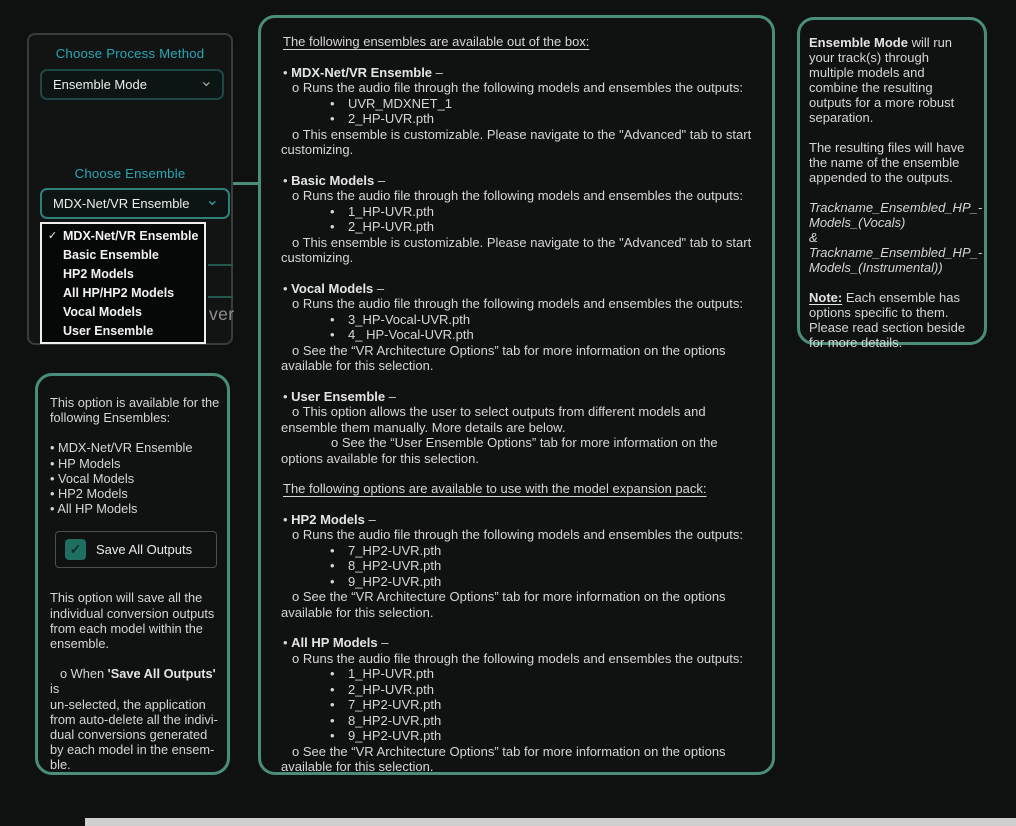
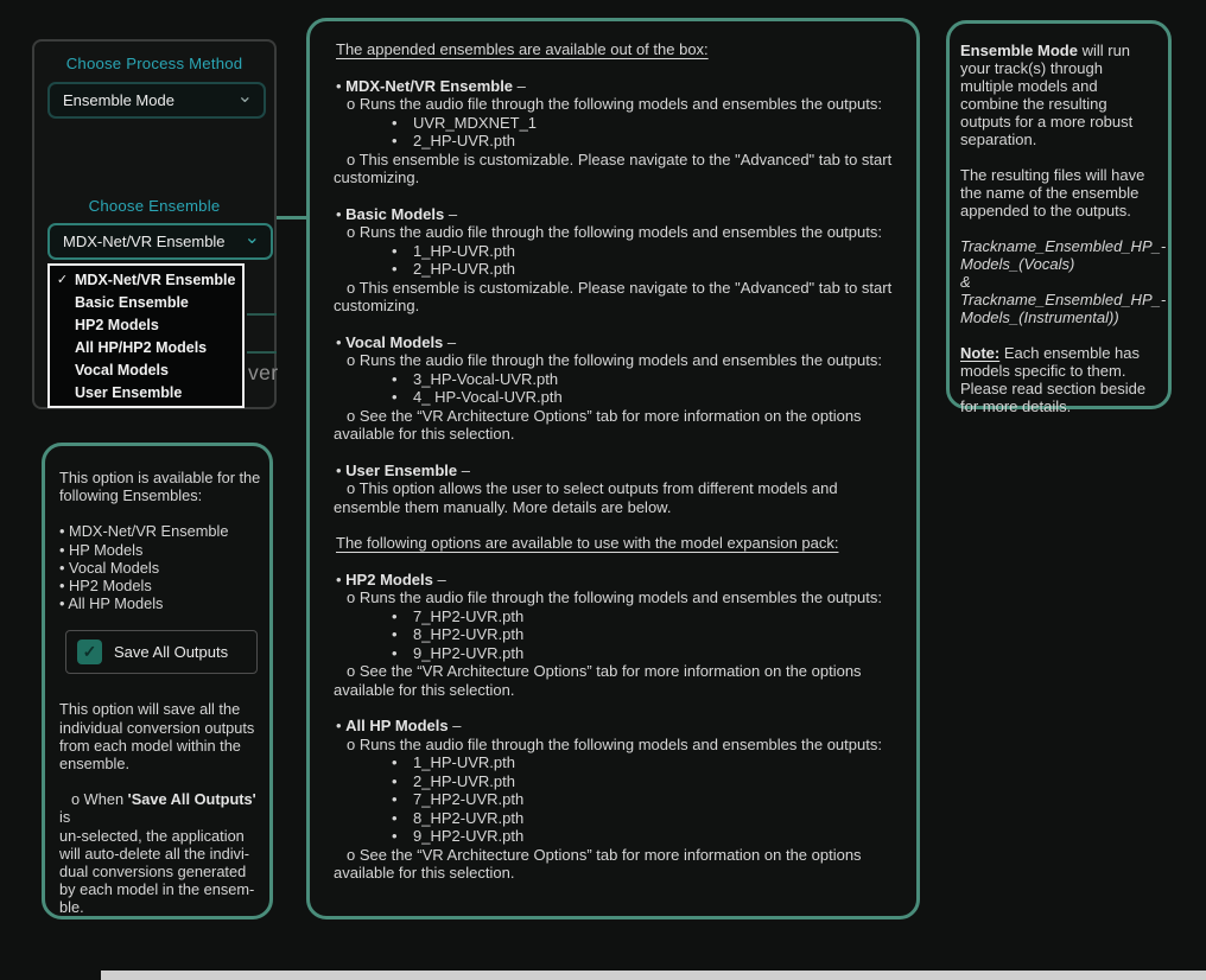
  Choose Process Method
  Ensemble Mode
  ⌄
  Choose Ensemble
  MDX-Net/VR Ensemble
  ⌄
  ver
  ✓
  MDX-Net/VR Ensemble
  Basic Ensemble
  HP2 Models
  All HP/HP2 Models
  Vocal Models
  User Ensemble
  This option is available for the following Ensembles:
  • MDX-Net/VR Ensemble
  • HP Models
  • Vocal Models
  • HP2 Models
  • All HP Models
  ✓
  Save All Outputs
  This option will save all the individual conversion outputs from each model within the ensemble.
  o When 'Save All Outputs' is
  un-selected, the application
- from auto-delete all the indivi-
+ will auto-delete all the indivi-
  dual conversions generated
  by each model in the ensem-
  ble.
- The following ensembles are available out of the box:
+ The appended ensembles are available out of the box:
  • MDX-Net/VR Ensemble –
  o Runs the audio file through the following models and ensembles the outputs:
  •
  UVR_MDXNET_1
  •
  2_HP-UVR.pth
  o This ensemble is customizable. Please navigate to the "Advanced" tab to start customizing.
  • Basic Models –
  o Runs the audio file through the following models and ensembles the outputs:
  •
  1_HP-UVR.pth
  •
  2_HP-UVR.pth
  o This ensemble is customizable. Please navigate to the "Advanced" tab to start customizing.
  • Vocal Models –
  o Runs the audio file through the following models and ensembles the outputs:
  •
  3_HP-Vocal-UVR.pth
  •
  4_ HP-Vocal-UVR.pth
  o See the “VR Architecture Options” tab for more information on the options available for this selection.
  • User Ensemble –
  o This option allows the user to select outputs from different models and ensemble them manually. More details are below.
- o See the “User Ensemble Options” tab for more information on the options available for this selection.
  The following options are available to use with the model expansion pack:
  • HP2 Models –
  o Runs the audio file through the following models and ensembles the outputs:
  •
  7_HP2-UVR.pth
  •
  8_HP2-UVR.pth
  •
  9_HP2-UVR.pth
  o See the “VR Architecture Options” tab for more information on the options available for this selection.
  • All HP Models –
  o Runs the audio file through the following models and ensembles the outputs:
  •
  1_HP-UVR.pth
  •
  2_HP-UVR.pth
  •
  7_HP2-UVR.pth
  •
  8_HP2-UVR.pth
  •
  9_HP2-UVR.pth
  o See the “VR Architecture Options” tab for more information on the options available for this selection.
  Ensemble Mode will run your track(s) through multiple models and combine the resulting outputs for a more robust separation.
  The resulting files will have the name of the ensemble appended to the outputs.
  Trackname_Ensembled_HP_-
  Models_(Vocals)
  &
  Trackname_Ensembled_HP_-
  Models_(Instrumental))
- Note: Each ensemble has options specific to them. Please read section beside for more details.
+ Note: Each ensemble has models specific to them. Please read section beside for more details.
